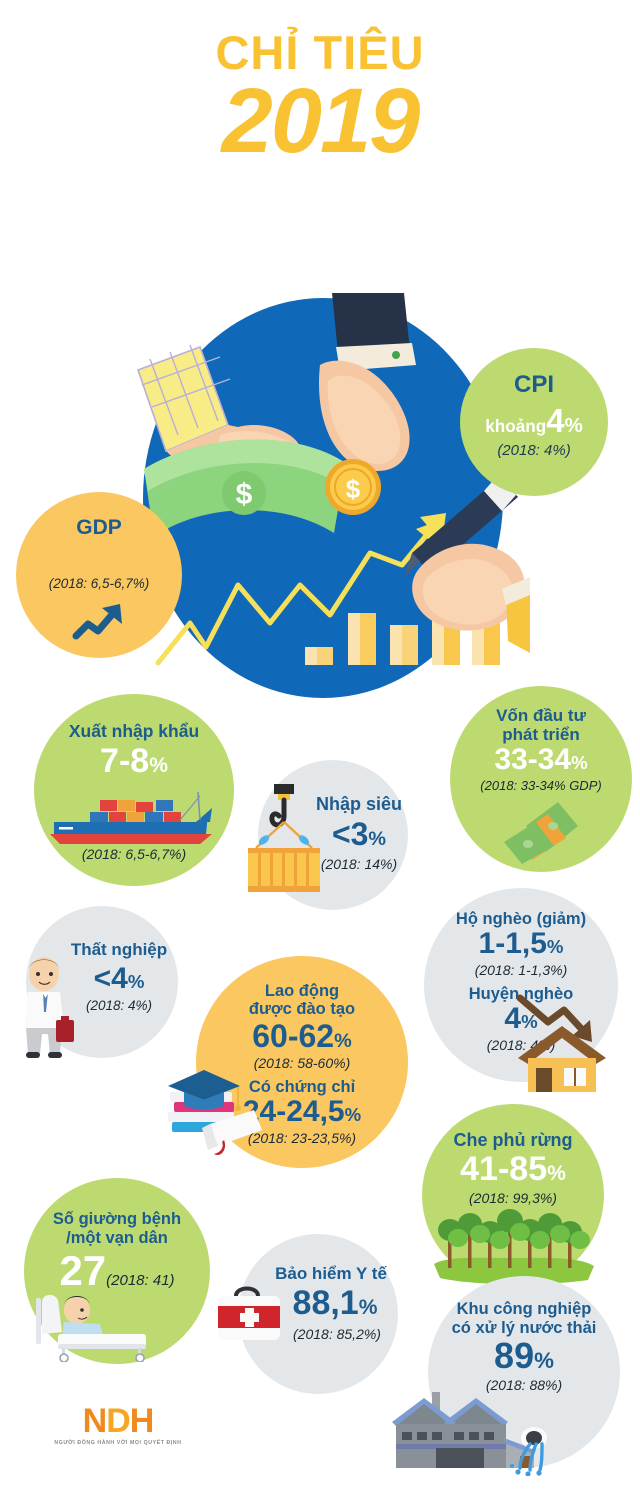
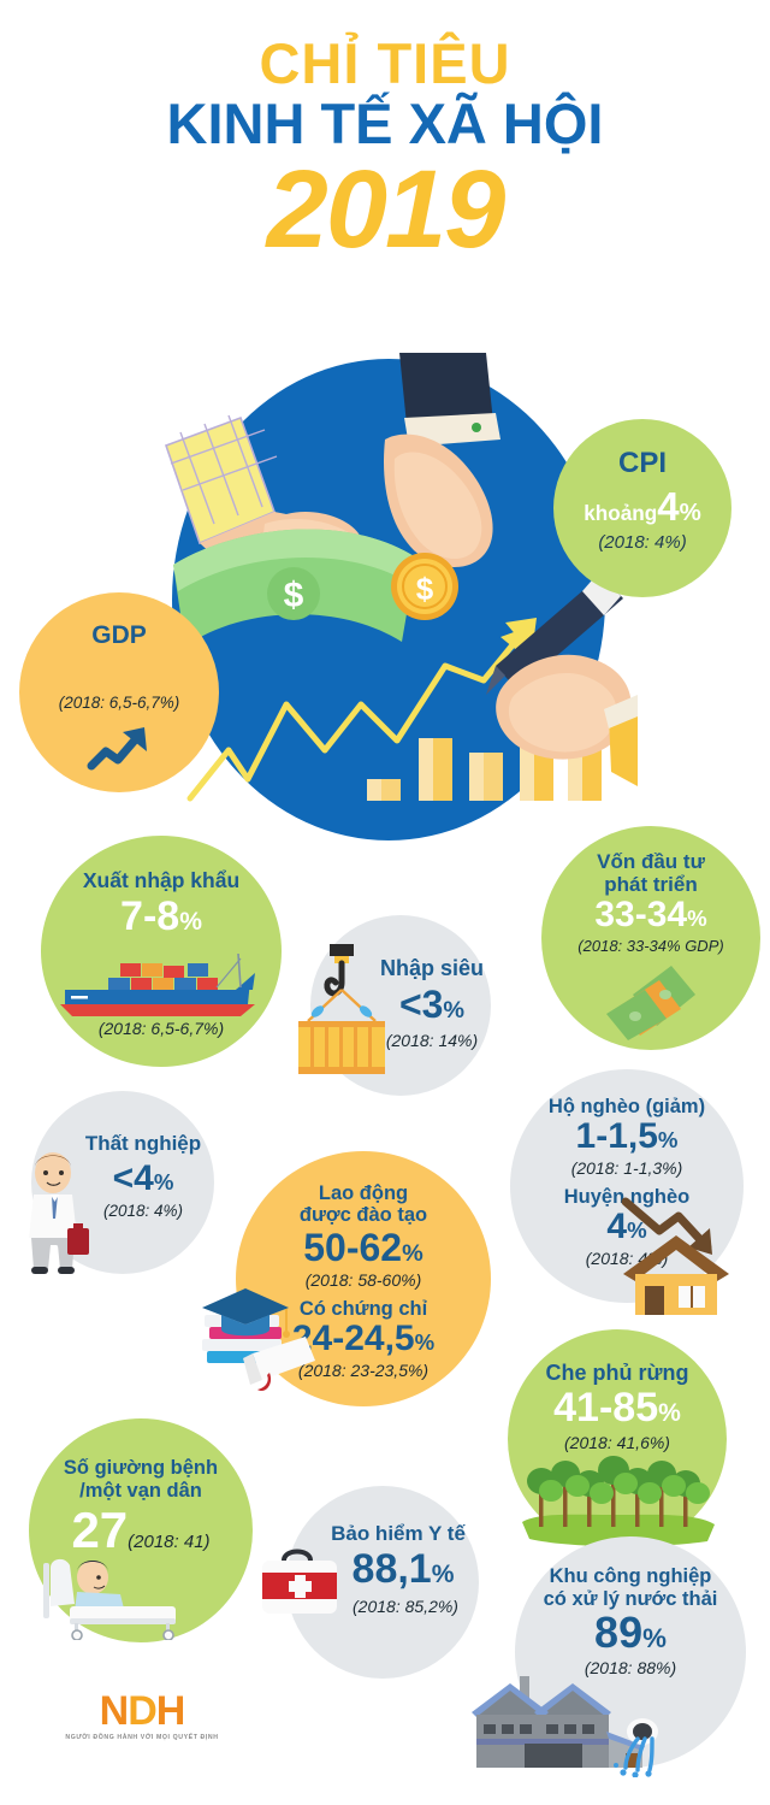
  CHỈ TIÊU
+ KINH TẾ XÃ HỘI
  2019
  $
  $
  GDP
  (2018: 6,5-6,7%)
  CPI
  khoảng4%
  (2018: 4%)
  Xuất nhập khẩu
  7-8%
  (2018: 6,5-6,7%)
  Vốn đầu tư
  phát triển
  33-34%
  (2018: 33-34% GDP)
  Nhập siêu
  <3%
  (2018: 14%)
  Thất nghiệp
  <4%
  (2018: 4%)
  Lao động
  được đào tạo
- 60-62%
+ 50-62%
  (2018: 58-60%)
  Có chứng chỉ
  4-24,5%
  (2018: 23-23,5%)
  Hộ nghèo (giảm)
  1-1,5%
  (2018: 1-1,3%)
  Huyện nghèo
  4%
  (2018: 4)
  Che phủ rừng
  41-85%
- (2018: 99,3%)
+ (2018: 41,6%)
  Số giường bệnh
  /một vạn dân
  27(2018: 41)
  Bảo hiểm Y tế
  88,1%
  (2018: 85,2%)
  Khu công nghiệp
  có xử lý nước thải
  89%
  (2018: 88%)
  NDH
